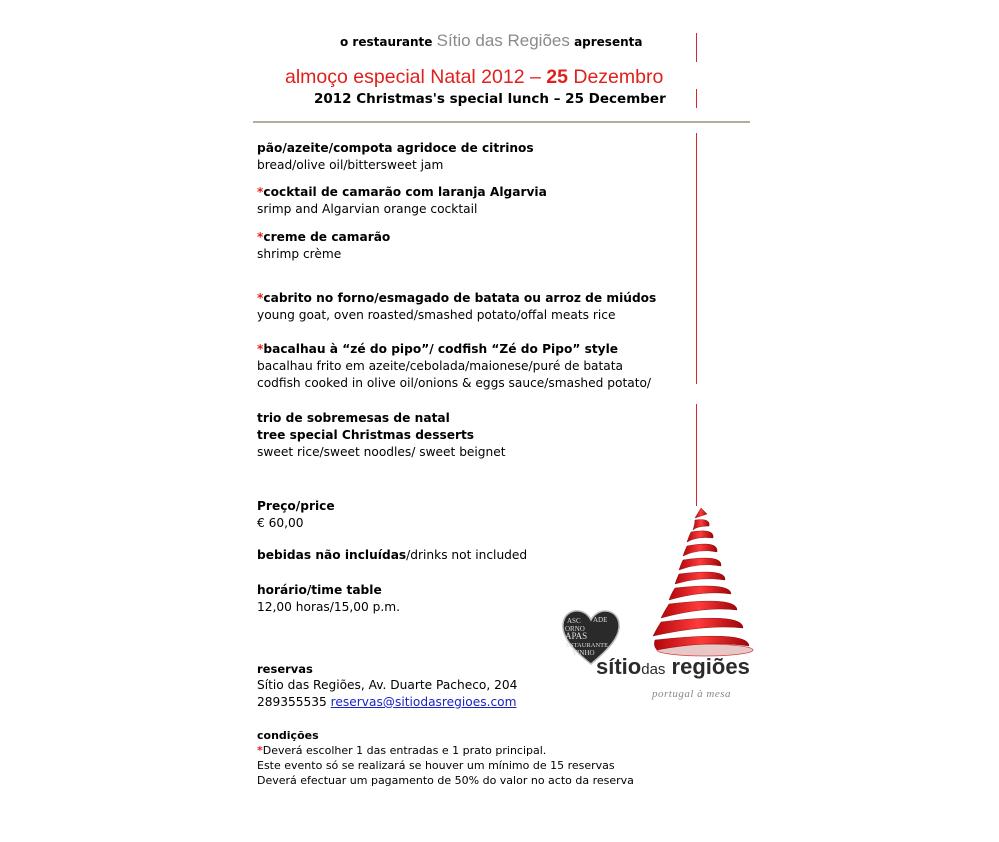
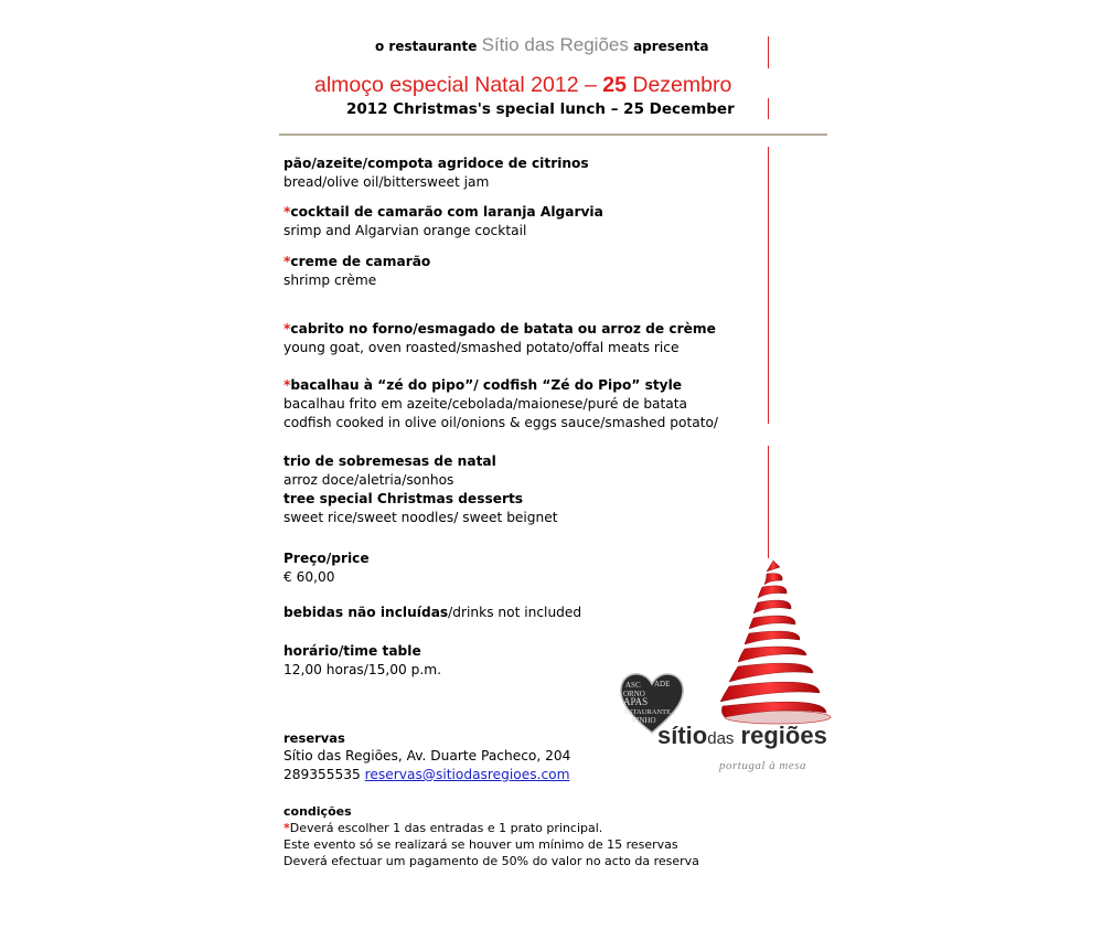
  o restaurante Sítio das Regiões apresenta
  almoço especial Natal 2012 – 25 Dezembro
  2012 Christmas's special lunch – 25 December
  pão/azeite/compota agridoce de citrinos
  bread/olive oil/bittersweet jam
  *cocktail de camarão com laranja Algarvia
  srimp and Algarvian orange cocktail
  *creme de camarão
  shrimp crème
- *cabrito no forno/esmagado de batata ou arroz de miúdos
+ *cabrito no forno/esmagado de batata ou arroz de crème
  young goat, oven roasted/smashed potato/offal meats rice
  *bacalhau à “zé do pipo”/ codfish “Zé do Pipo” style
  bacalhau frito em azeite/cebolada/maionese/puré de batata
  codfish cooked in olive oil/onions & eggs sauce/smashed potato/
  trio de sobremesas de natal
+ arroz doce/aletria/sonhos
  tree special Christmas desserts
  sweet rice/sweet noodles/ sweet beignet
  Preço/price
  € 60,00
  bebidas não incluídas/drinks not included
  horário/time table
  12,00 horas/15,00 p.m.
  reservas
  Sítio das Regiões, Av. Duarte Pacheco, 204
  289355535 reservas@sitiodasregioes.com
  condições
  *Deverá escolher 1 das entradas e 1 prato principal.
  Este evento só se realizará se houver um mínimo de 15 reservas
  Deverá efectuar um pagamento de 50% do valor no acto da reserva
  ASC
  ADE
  ORNO
  APAS
  VINHO
  sítiodas regiões
  portugal à mesa
